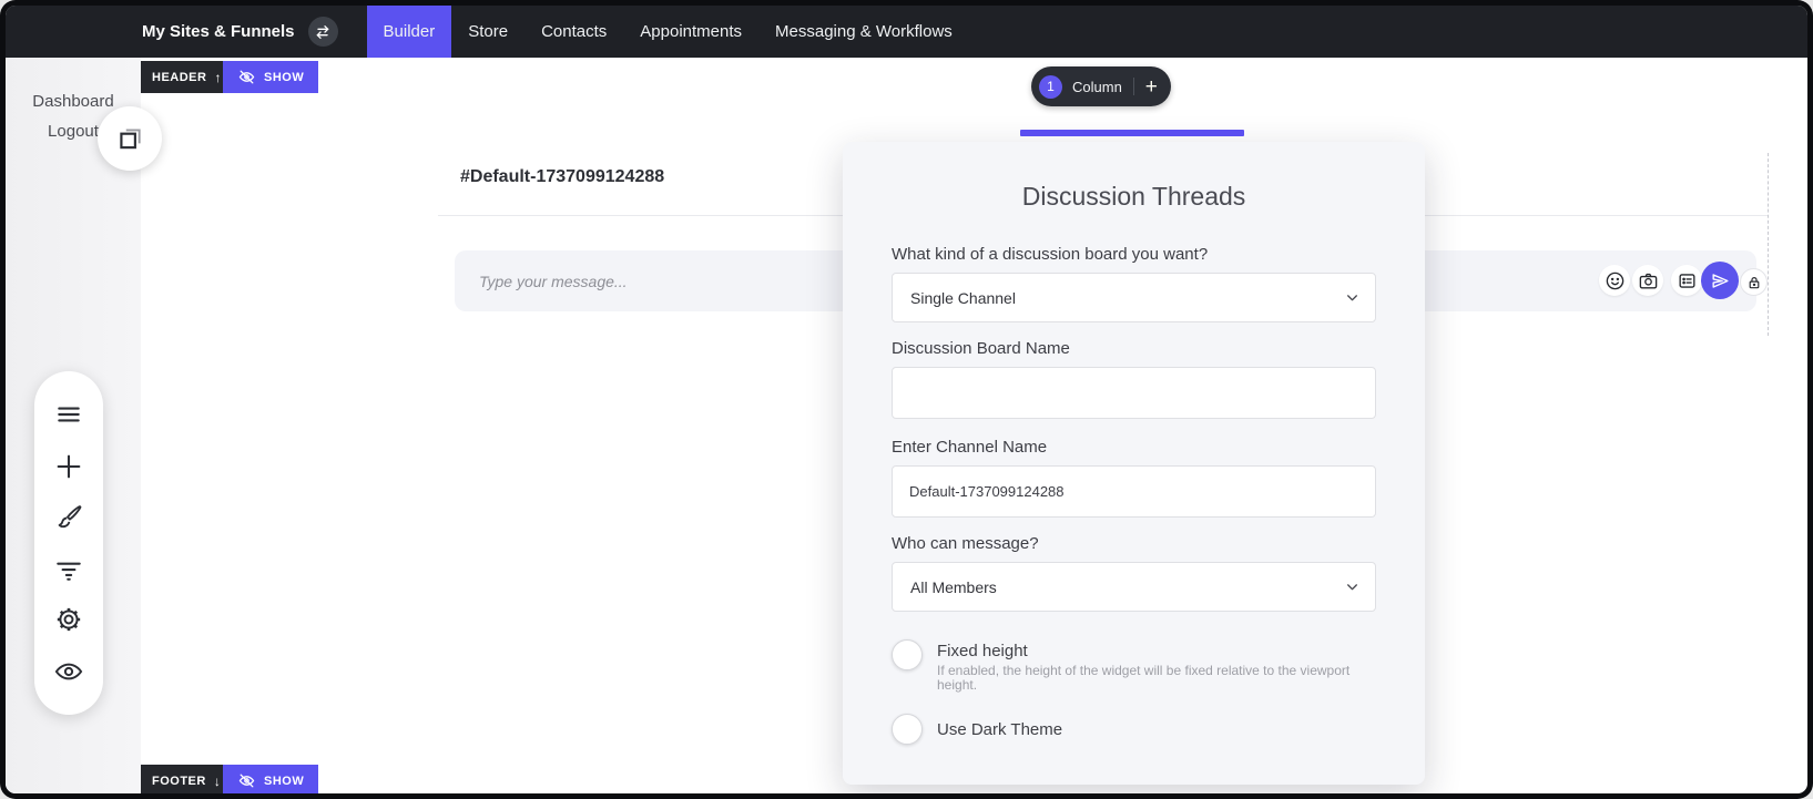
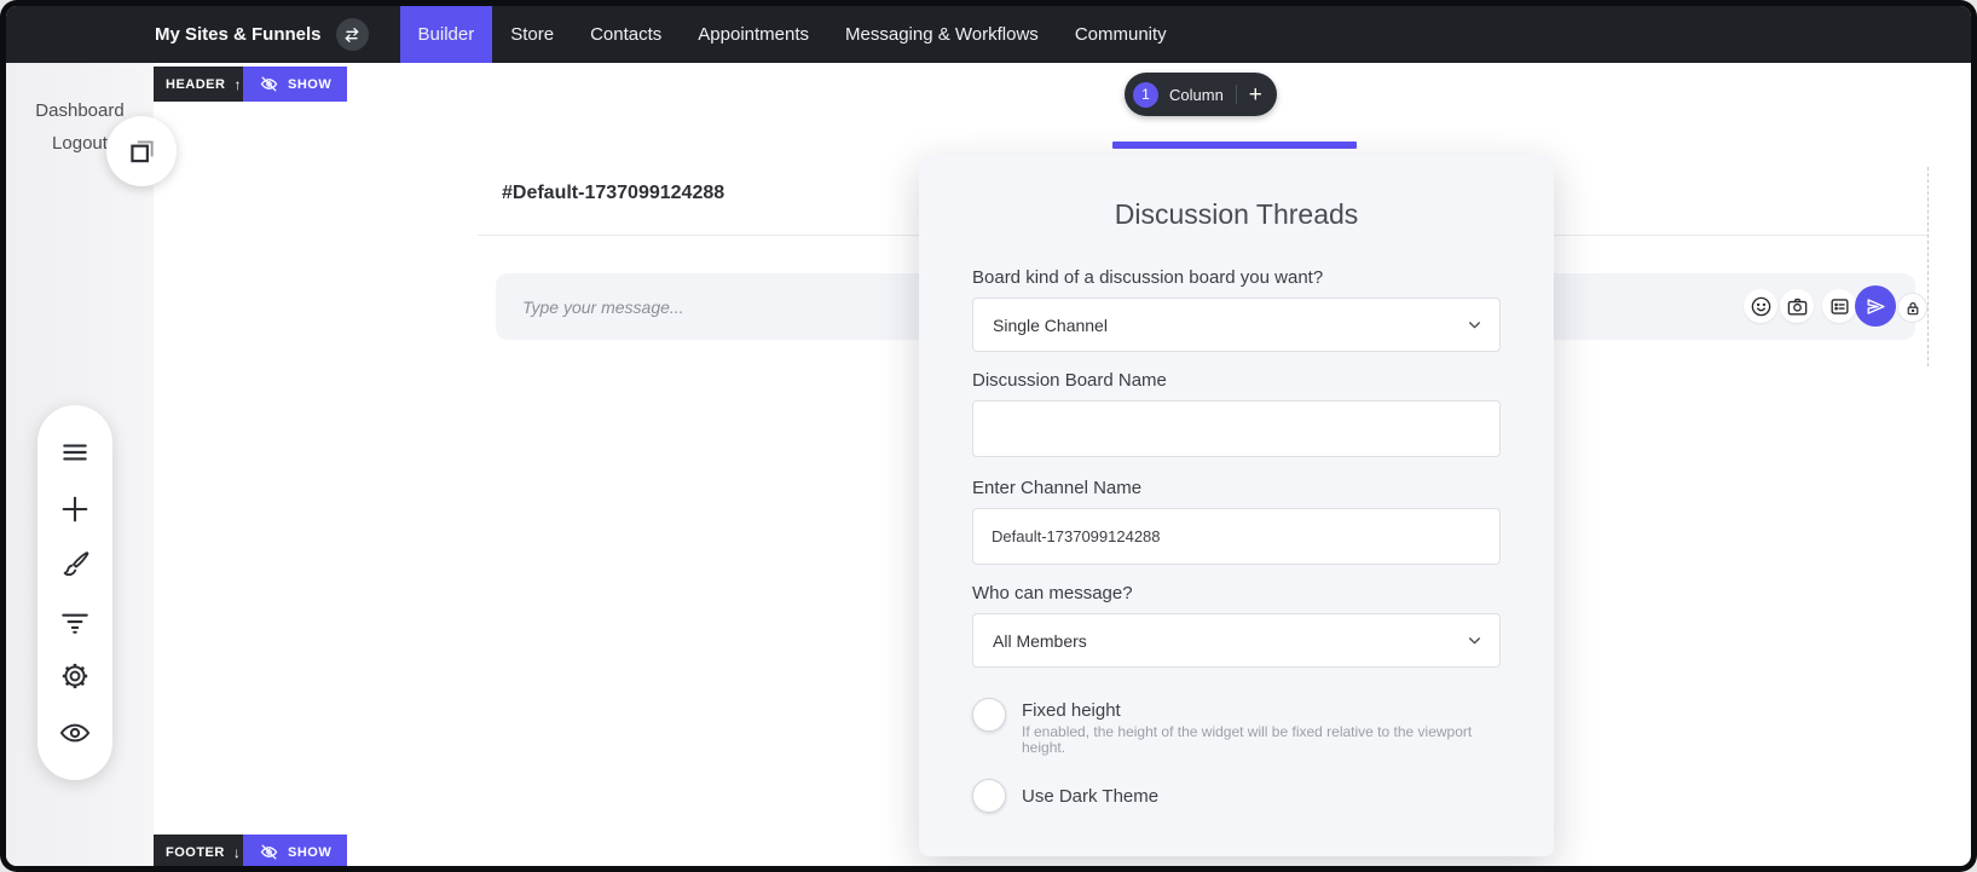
  My Sites & Funnels
  Builder
  Store
  Contacts
  Appointments
  Messaging & Workflows
+ Community
  Dashboard
  Logout
  HEADER
  ↑
  SHOW
  FOOTER
  ↓
  SHOW
  1
  Column
  +
  #Default-1737099124288
  Type your message...
  Discussion Threads
- What kind of a discussion board you want?
+ Board kind of a discussion board you want?
  Single Channel
  Discussion Board Name
  Enter Channel Name
  Default-1737099124288
  Who can message?
  All Members
  Fixed height
  If enabled, the height of the widget will be fixed relative to the viewport height.
  Use Dark Theme
